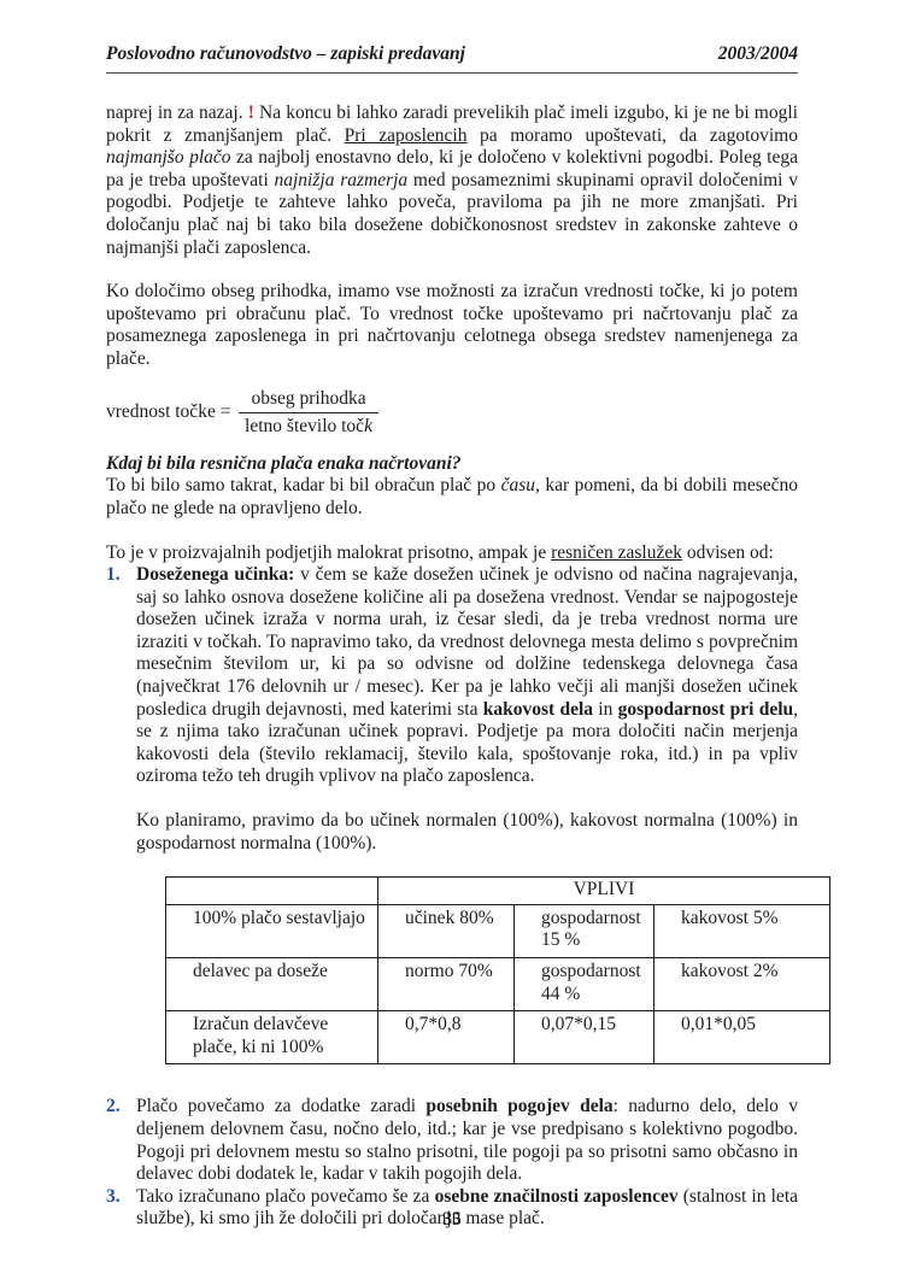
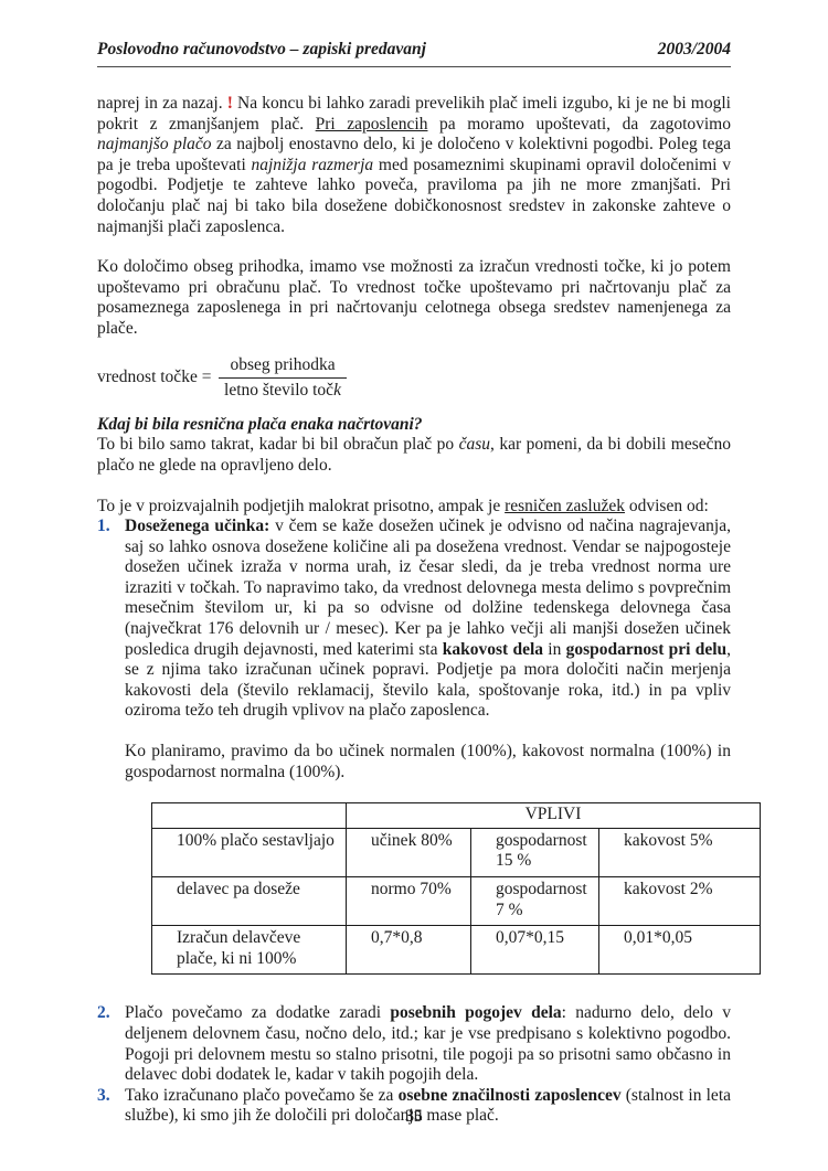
  Poslovodno računovodstvo – zapiski predavanj
  2003/2004
  naprej in za nazaj. ! Na koncu bi lahko zaradi prevelikih plač imeli izgubo, ki je ne bi mogli pokrit z zmanjšanjem plač. Pri zaposlencih pa moramo upoštevati, da zagotovimo najmanjšo plačo za najbolj enostavno delo, ki je določeno v kolektivni pogodbi. Poleg tega pa je treba upoštevati najnižja razmerja med posameznimi skupinami opravil določenimi v pogodbi. Podjetje te zahteve lahko poveča, praviloma pa jih ne more zmanjšati. Pri določanju plač naj bi tako bila dosežene dobičkonosnost sredstev in zakonske zahteve o najmanjši plači zaposlenca.
  Ko določimo obseg prihodka, imamo vse možnosti za izračun vrednosti točke, ki jo potem upoštevamo pri obračunu plač. To vrednost točke upoštevamo pri načrtovanju plač za posameznega zaposlenega in pri načrtovanju celotnega obsega sredstev namenjenega za plače.
  vrednost točke =
  obseg prihodka
  letno število točk
  Kdaj bi bila resnična plača enaka načrtovani?
  To bi bilo samo takrat, kadar bi bil obračun plač po času, kar pomeni, da bi dobili mesečno plačo ne glede na opravljeno delo.
  To je v proizvajalnih podjetjih malokrat prisotno, ampak je resničen zaslužek odvisen od:
  1.
  Doseženega učinka: v čem se kaže dosežen učinek je odvisno od načina nagrajevanja, saj so lahko osnova dosežene količine ali pa dosežena vrednost. Vendar se najpogosteje dosežen učinek izraža v norma urah, iz česar sledi, da je treba vrednost norma ure izraziti v točkah. To napravimo tako, da vrednost delovnega mesta delimo s povprečnim mesečnim številom ur, ki pa so odvisne od dolžine tedenskega delovnega časa (največkrat 176 delovnih ur / mesec). Ker pa je lahko večji ali manjši dosežen učinek posledica drugih dejavnosti, med katerimi sta kakovost dela in gospodarnost pri delu, se z njima tako izračunan učinek popravi. Podjetje pa mora določiti način merjenja kakovosti dela (število reklamacij, število kala, spoštovanje roka, itd.) in pa vpliv oziroma težo teh drugih vplivov na plačo zaposlenca.
  Ko planiramo, pravimo da bo učinek normalen (100%), kakovost normalna (100%) in gospodarnost normalna (100%).
  	VPLIVI
  100% plačo sestavljajo	učinek 80%	gospodarnost 15 %	kakovost 5%
- delavec pa doseže	normo 70%	gospodarnost 44 %	kakovost 2%
+ delavec pa doseže	normo 70%	gospodarnost 7 %	kakovost 2%
  Izračun delavčeve plače, ki ni 100%	0,7*0,8	0,07*0,15	0,01*0,05
  2.
  Plačo povečamo za dodatke zaradi posebnih pogojev dela: nadurno delo, delo v deljenem delovnem času, nočno delo, itd.; kar je vse predpisano s kolektivno pogodbo. Pogoji pri delovnem mestu so stalno prisotni, tile pogoji pa so prisotni samo občasno in delavec dobi dodatek le, kadar v takih pogojih dela.
  3.
  Tako izračunano plačo povečamo še za osebne značilnosti zaposlencev (stalnost in leta službe), ki smo jih že določili pri določanju mase plač.
  35
